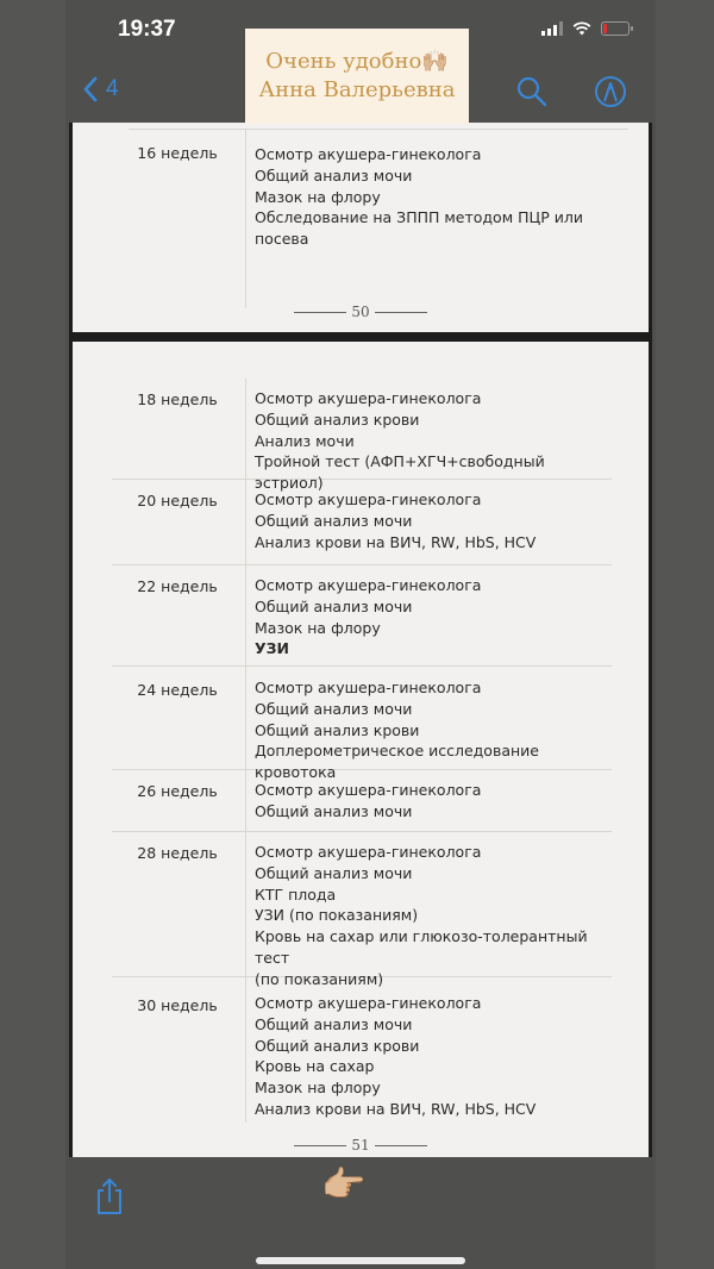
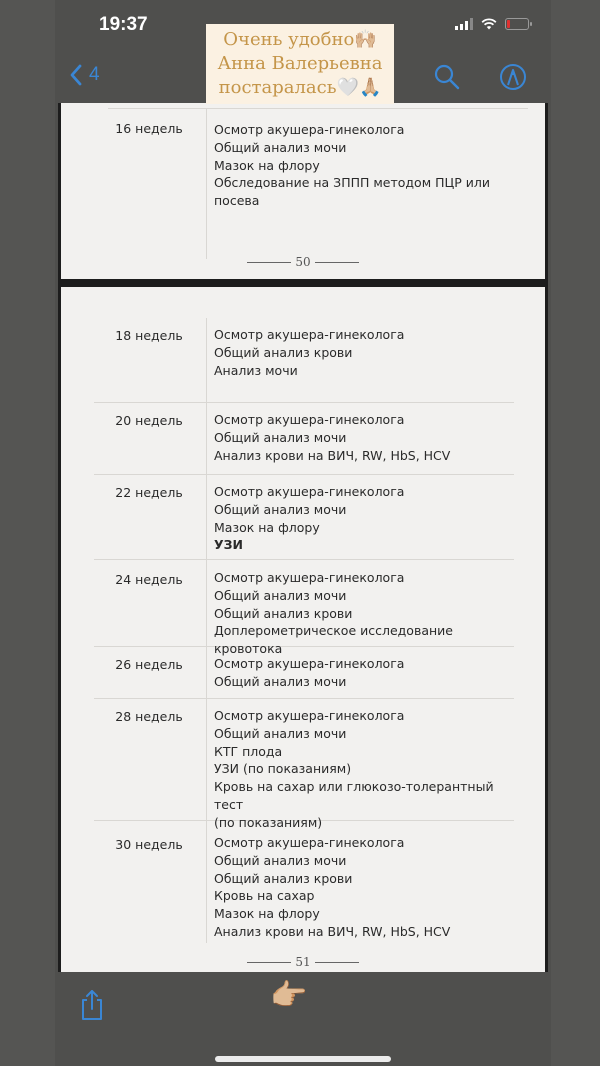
  19:37
  4
  Очень удобно🙌🏼
  Анна Валерьевна
+ постаралась🤍🙏🏼
  16 недель
  Осмотр акушера-гинеколога
  Общий анализ мочи
  Мазок на флору
  Обследование на ЗППП методом ПЦР или посева
  50
  18 недель
  Осмотр акушера-гинеколога
  Общий анализ крови
  Анализ мочи
- Тройной тест (АФП+ХГЧ+свободный эстриол)
  20 недель
  Осмотр акушера-гинеколога
  Общий анализ мочи
  Анализ крови на ВИЧ, RW, HbS, HCV
  22 недель
  Осмотр акушера-гинеколога
  Общий анализ мочи
  Мазок на флору
  УЗИ
  24 недель
  Осмотр акушера-гинеколога
  Общий анализ мочи
  Общий анализ крови
  Доплерометрическое исследование кровотока
  26 недель
  Осмотр акушера-гинеколога
  Общий анализ мочи
  28 недель
  Осмотр акушера-гинеколога
  Общий анализ мочи
  КТГ плода
  УЗИ (по показаниям)
  Кровь на сахар или глюкозо-толерантный тест
  (по показаниям)
  30 недель
  Осмотр акушера-гинеколога
  Общий анализ мочи
  Общий анализ крови
  Кровь на сахар
  Мазок на флору
  Анализ крови на ВИЧ, RW, HbS, HCV
  51
  👉🏼
